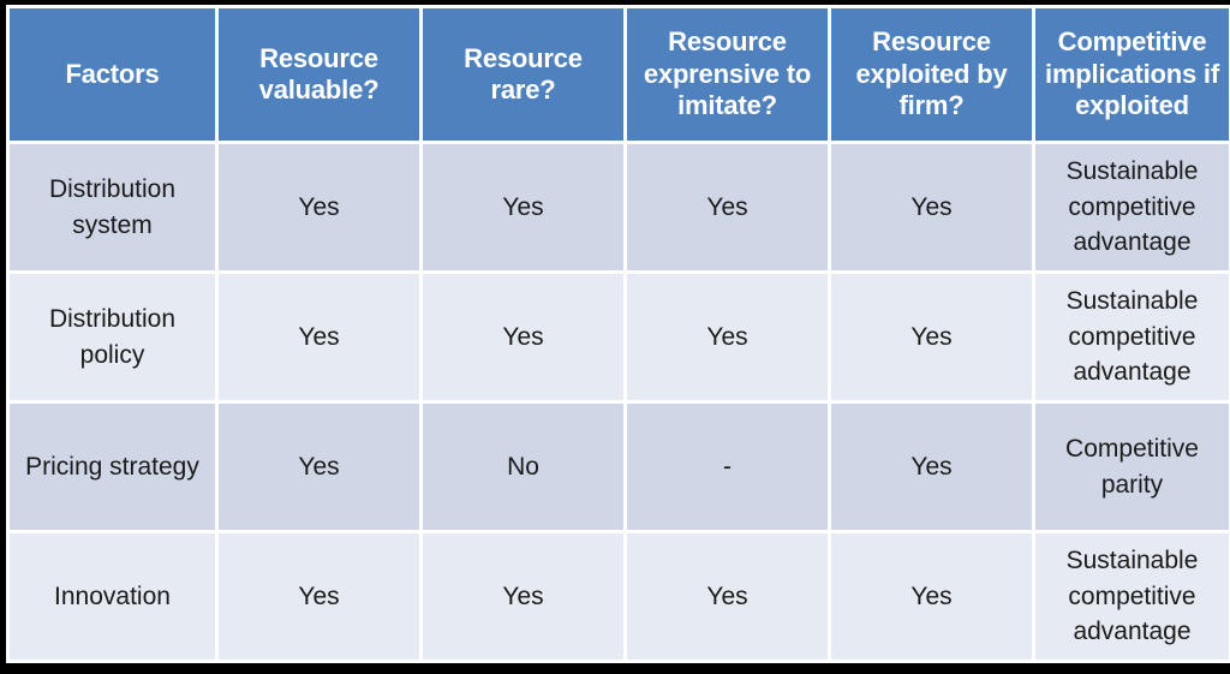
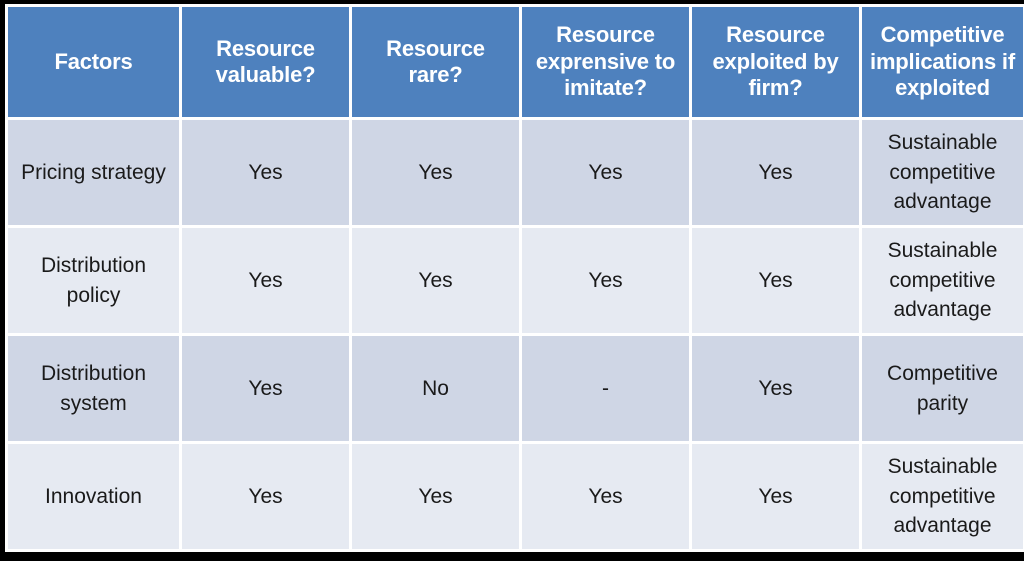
  Factors	Resource valuable?	Resource rare?	Resource exprensive to imitate?	Resource exploited by firm?	Competitive implications if exploited
- Distribution system	Yes	Yes	Yes	Yes	Sustainable competitive advantage
+ Pricing strategy	Yes	Yes	Yes	Yes	Sustainable competitive advantage
  Distribution policy	Yes	Yes	Yes	Yes	Sustainable competitive advantage
- Pricing strategy	Yes	No	-	Yes	Competitive parity
+ Distribution system	Yes	No	-	Yes	Competitive parity
  Innovation	Yes	Yes	Yes	Yes	Sustainable competitive advantage
